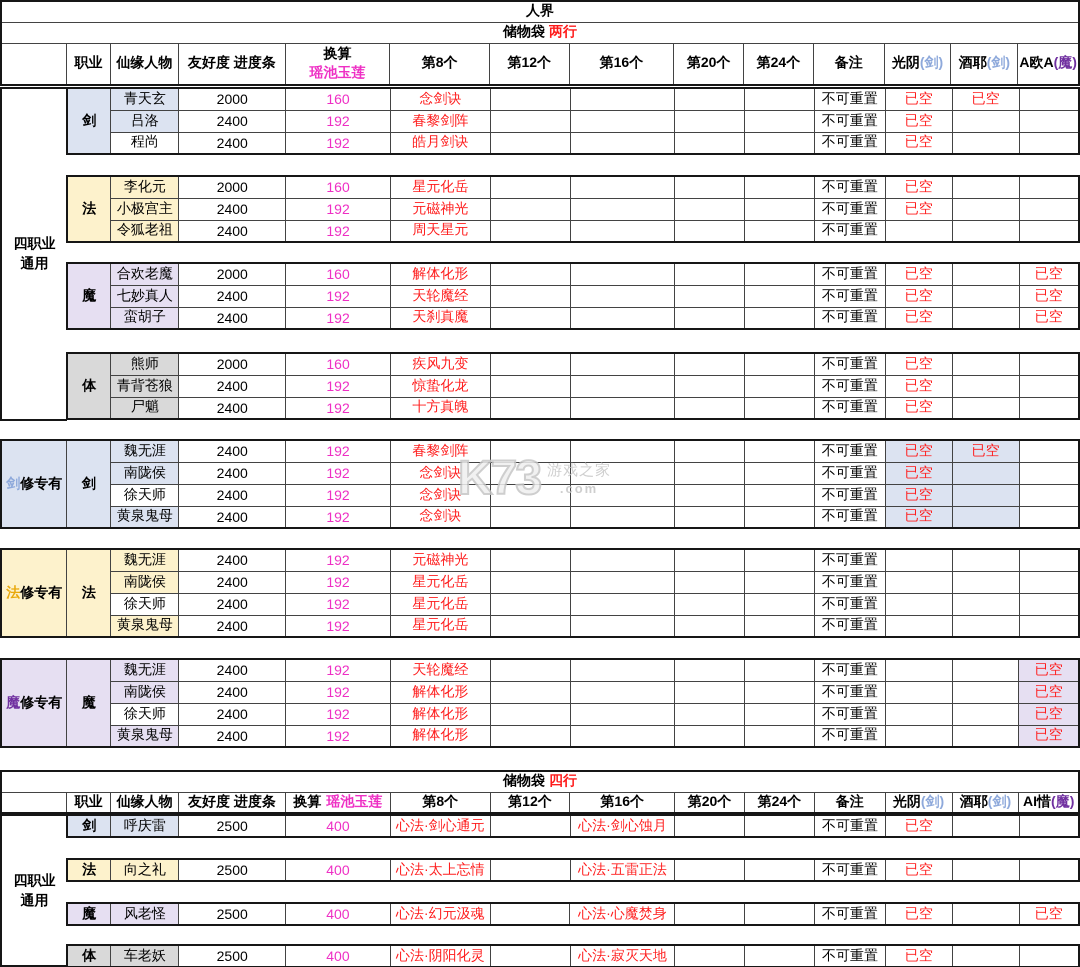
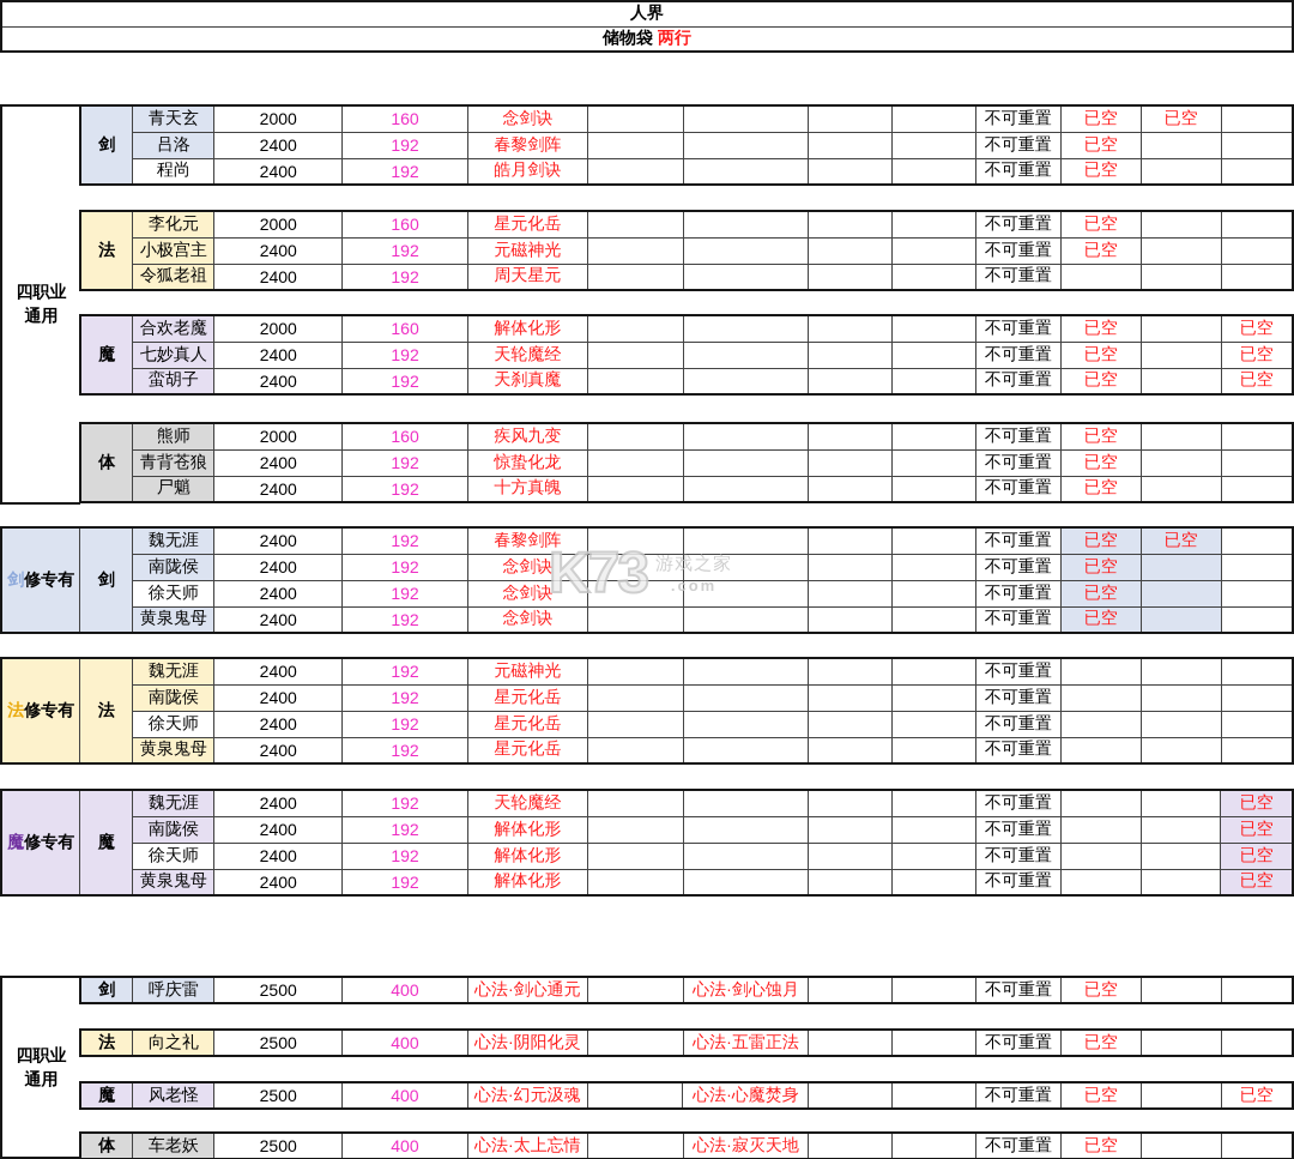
  人界
  储物袋 两行
- 	职业	仙缘人物	友好度 进度条	换算瑶池玉莲	第8个	第12个	第16个	第20个	第24个	备注	光阴(剑)	酒耶(剑)	A欧A(魔)
  四职业通用
- 储物袋 四行
- 	职业	仙缘人物	友好度 进度条	换算 瑶池玉莲	第8个	第12个	第16个	第20个	第24个	备注	光阴(剑)	酒耶(剑)	AI惜(魔)
  四职业通用
  剑	青天玄	2000	160	念剑诀					不可重置	已空	已空
  吕洛	2400	192	春黎剑阵					不可重置	已空
  程尚	2400	192	皓月剑诀					不可重置	已空
  法	李化元	2000	160	星元化岳					不可重置	已空
  小极宫主	2400	192	元磁神光					不可重置	已空
  令狐老祖	2400	192	周天星元					不可重置
  魔	合欢老魔	2000	160	解体化形					不可重置	已空		已空
  七妙真人	2400	192	天轮魔经					不可重置	已空		已空
  蛮胡子	2400	192	天刹真魔					不可重置	已空		已空
  体	熊师	2000	160	疾风九变					不可重置	已空
  青背苍狼	2400	192	惊蛰化龙					不可重置	已空
  尸魈	2400	192	十方真魄					不可重置	已空
  剑修专有	剑	魏无涯	2400	192	春黎剑阵					不可重置	已空	已空
  南陇侯	2400	192	念剑诀					不可重置	已空
  徐天师	2400	192	念剑诀					不可重置	已空
  黄泉鬼母	2400	192	念剑诀					不可重置	已空
  法修专有	法	魏无涯	2400	192	元磁神光					不可重置
  南陇侯	2400	192	星元化岳					不可重置
  徐天师	2400	192	星元化岳					不可重置
  黄泉鬼母	2400	192	星元化岳					不可重置
  魔修专有	魔	魏无涯	2400	192	天轮魔经					不可重置			已空
  南陇侯	2400	192	解体化形					不可重置			已空
  徐天师	2400	192	解体化形					不可重置			已空
  黄泉鬼母	2400	192	解体化形					不可重置			已空
  剑	呼庆雷	2500	400	心法·剑心通元		心法·剑心蚀月			不可重置	已空
- 法	向之礼	2500	400	心法·太上忘情		心法·五雷正法			不可重置	已空
+ 法	向之礼	2500	400	心法·阴阳化灵		心法·五雷正法			不可重置	已空
  魔	风老怪	2500	400	心法·幻元汲魂		心法·心魔焚身			不可重置	已空		已空
- 体	车老妖	2500	400	心法·阴阳化灵		心法·寂灭天地			不可重置	已空
+ 体	车老妖	2500	400	心法·太上忘情		心法·寂灭天地			不可重置	已空
  K73
  游戏之家
  .com
